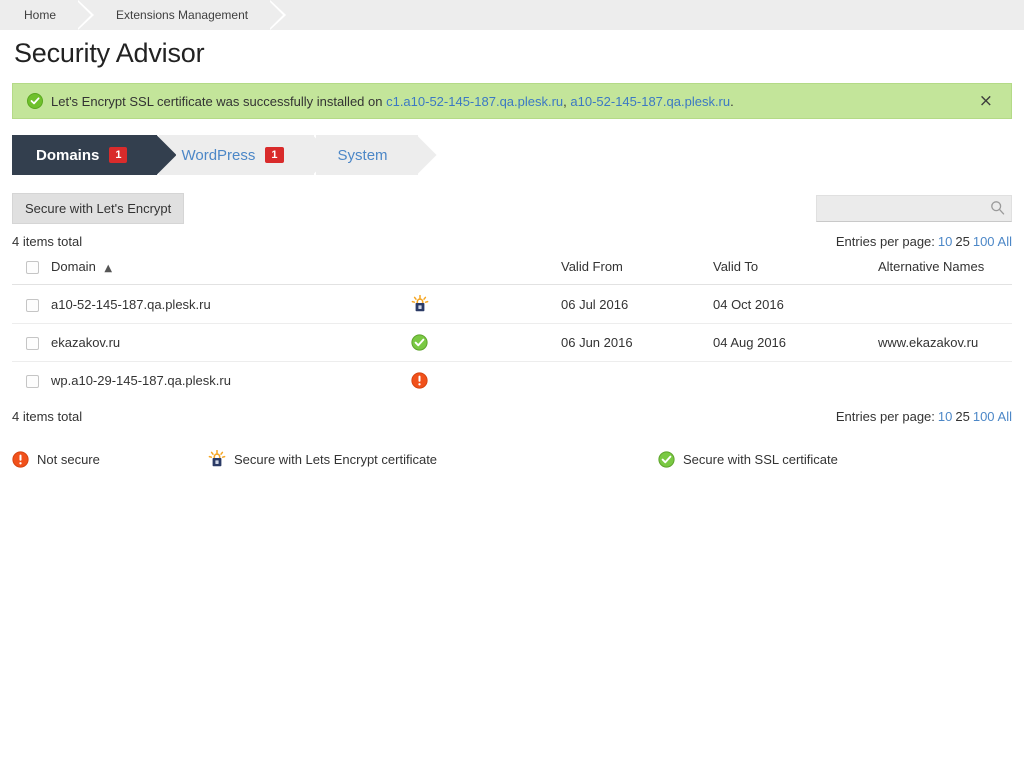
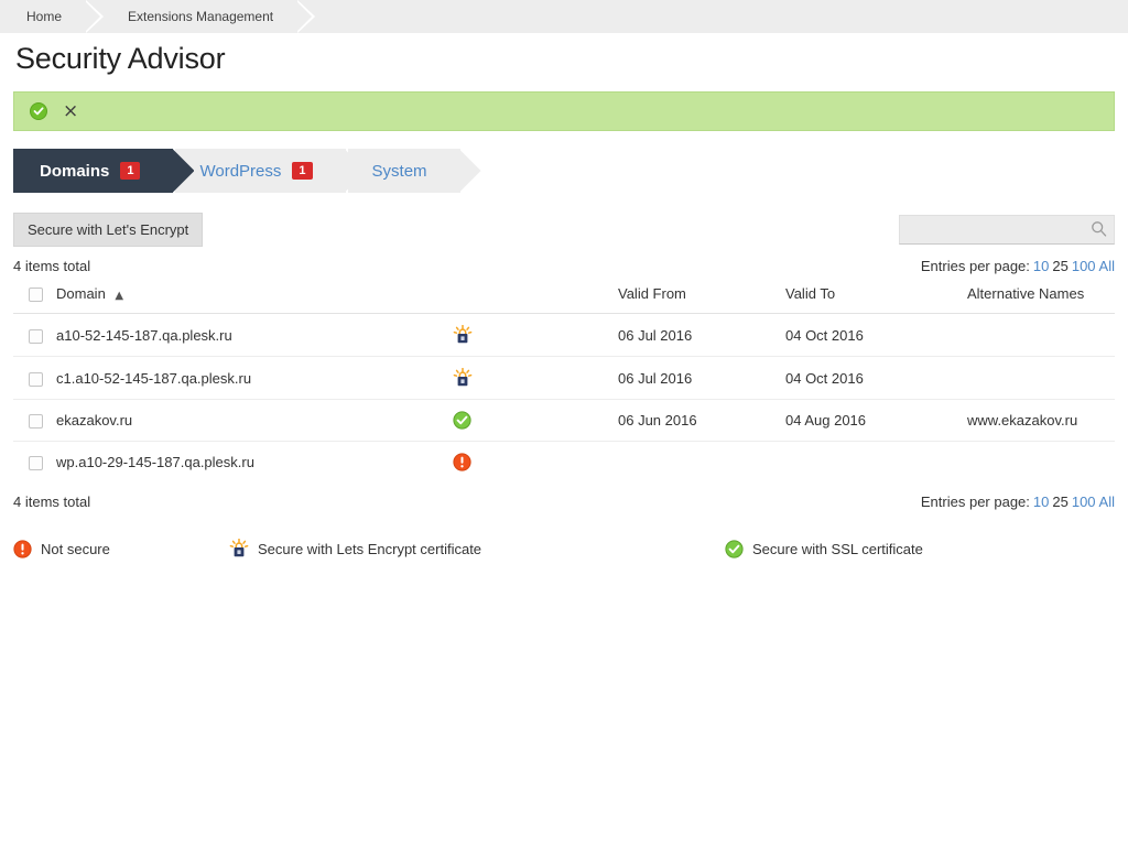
  Home
  Extensions Management
  Security Advisor
- Let's Encrypt SSL certificate was successfully installed on c1.a10-52-145-187.qa.plesk.ru, a10-52-145-187.qa.plesk.ru.
  ×
  Domains
  1
  WordPress
  1
  System
  Secure with Let's Encrypt
  4 items total
  Entries per page: 10 25 100 All
  	Domain ▲		Valid From	Valid To	Alternative Names
  	a10-52-145-187.qa.plesk.ru		06 Jul 2016	04 Oct 2016
+ 	c1.a10-52-145-187.qa.plesk.ru		06 Jul 2016	04 Oct 2016
  	ekazakov.ru		06 Jun 2016	04 Aug 2016	www.ekazakov.ru
  	wp.a10-29-145-187.qa.plesk.ru
  4 items total
  Entries per page: 10 25 100 All
  Not secure
  Secure with Lets Encrypt certificate
  Secure with SSL certificate
